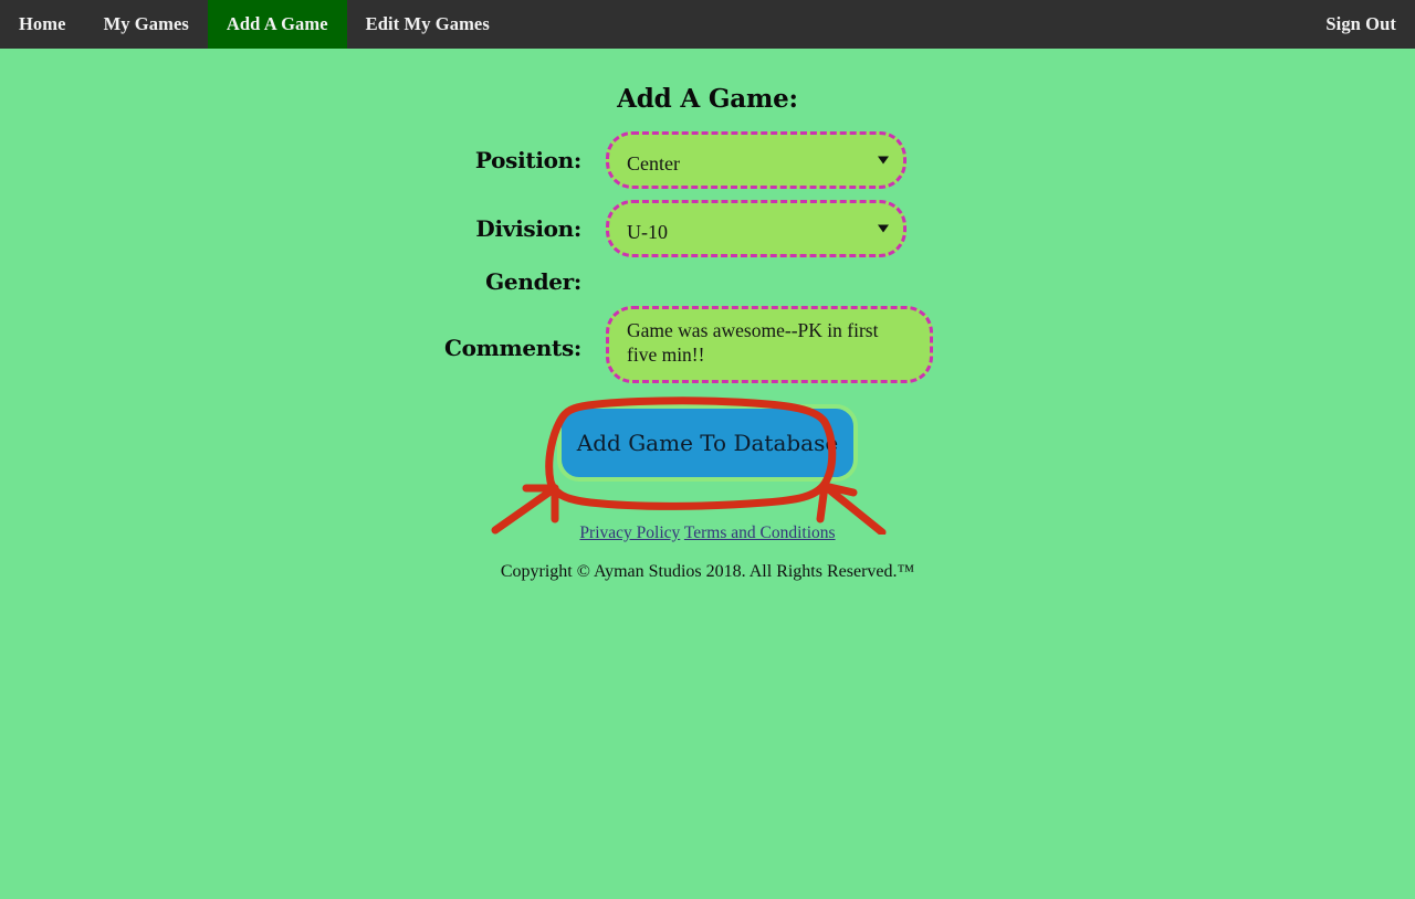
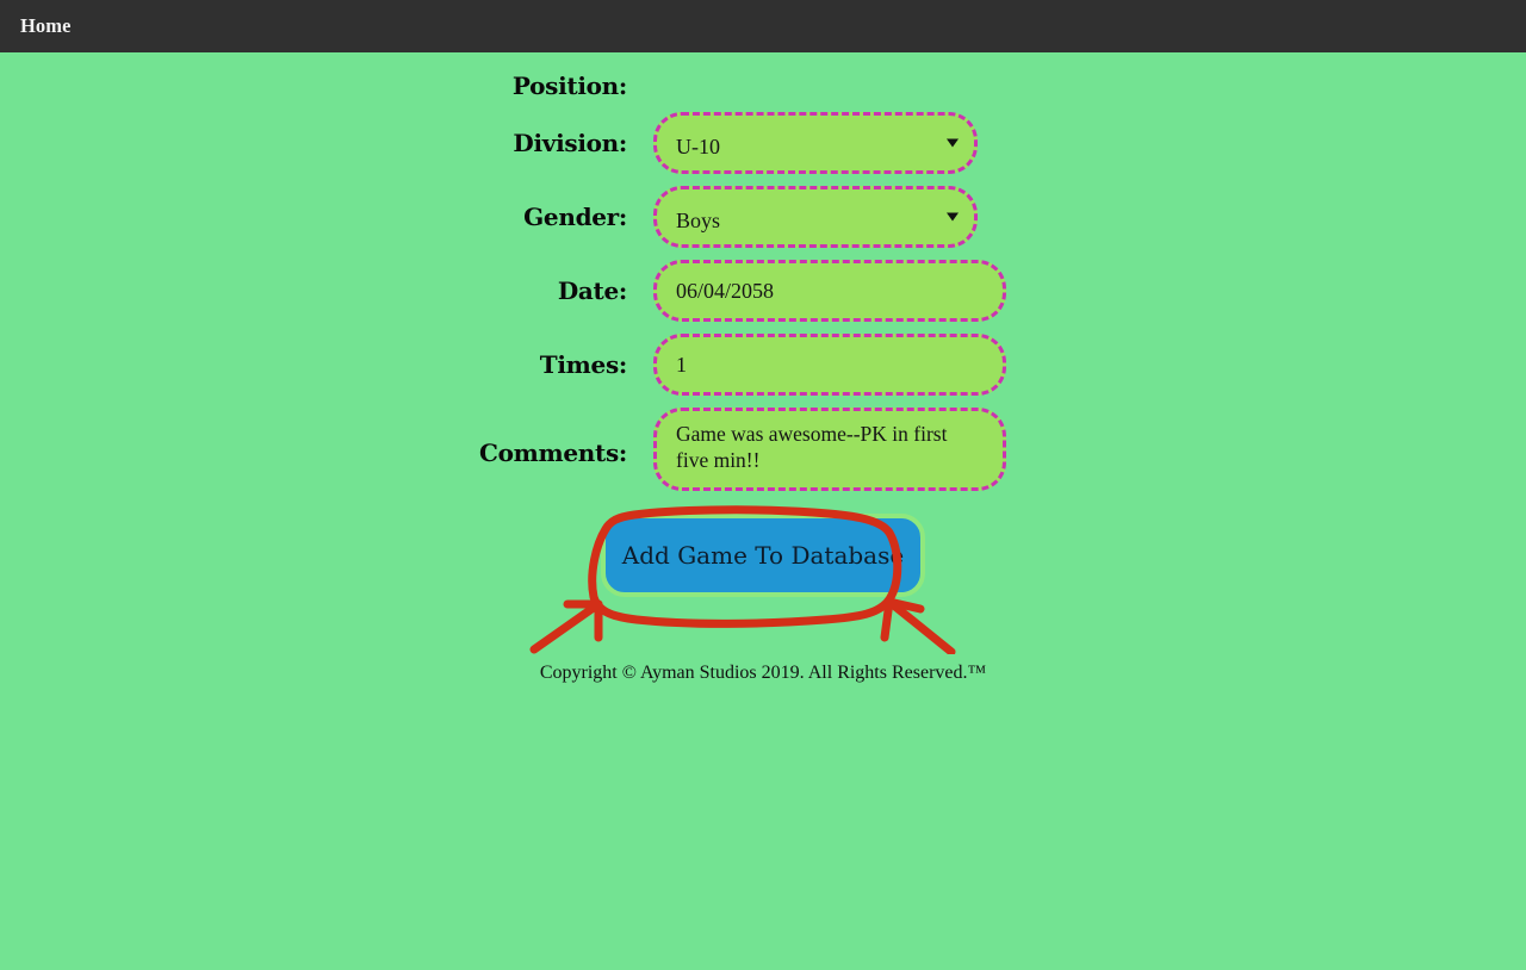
  Home
- My Games
- Add A Game
- Edit My Games
- Sign Out
- Add A Game:
  Position:
- Center
  Division:
  U-10
  Gender:
+ Boys
+ Date:
+ 06/04/2058
+ Times:
+ 1
  Comments:
  Add Game To Databas
- Privacy Policy Terms and Conditions
- Copyright © Ayman Studios 2018. All Rights Reserved.™
+ Copyright © Ayman Studios 2019. All Rights Reserved.™
